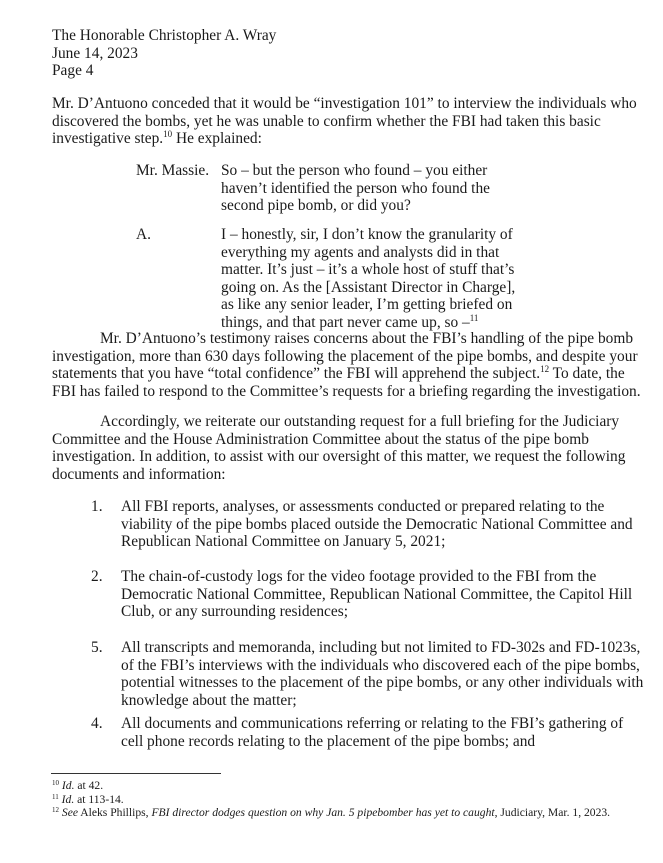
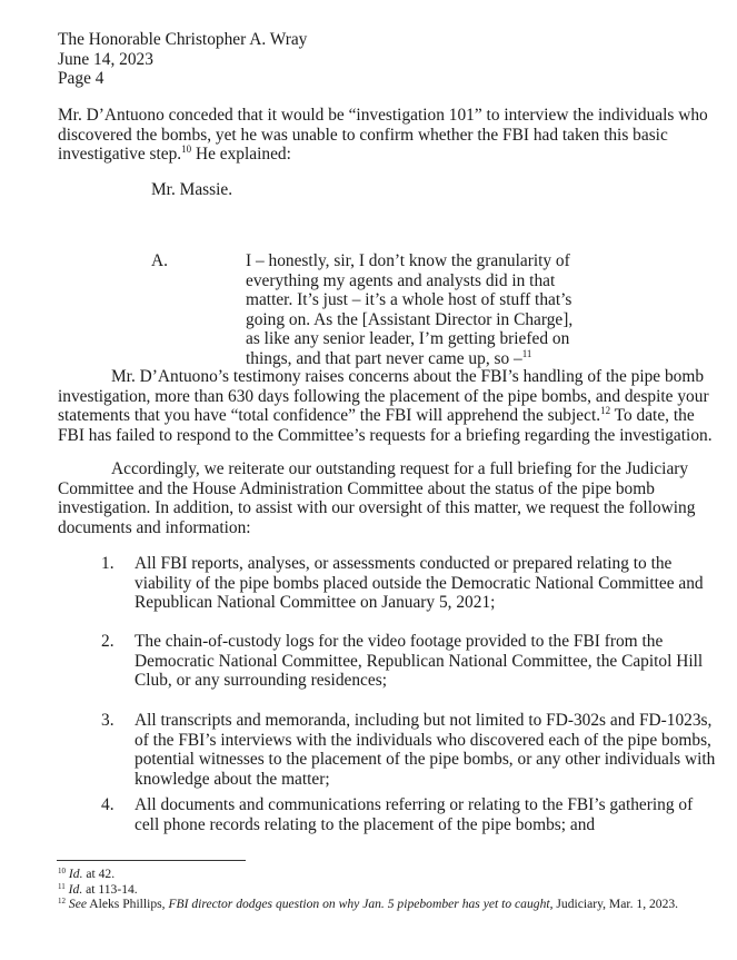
  The Honorable Christopher A. Wray
  June 14, 2023
  Page 4
  Mr. D’Antuono conceded that it would be “investigation 101” to interview the individuals who discovered the bombs, yet he was unable to confirm whether the FBI had taken this basic investigative step.10 He explained:
  Mr. Massie.
- So – but the person who found – you either haven’t identified the person who found the second pipe bomb, or did you?
  A.
  I – honestly, sir, I don’t know the granularity of everything my agents and analysts did in that matter. It’s just – it’s a whole host of stuff that’s going on. As the [Assistant Director in Charge], as like any senior leader, I’m getting briefed on things, and that part never came up, so –11
  Mr. D’Antuono’s testimony raises concerns about the FBI’s handling of the pipe bomb investigation, more than 630 days following the placement of the pipe bombs, and despite your statements that you have “total confidence” the FBI will apprehend the subject.12 To date, the FBI has failed to respond to the Committee’s requests for a briefing regarding the investigation.
  Accordingly, we reiterate our outstanding request for a full briefing for the Judiciary Committee and the House Administration Committee about the status of the pipe bomb investigation. In addition, to assist with our oversight of this matter, we request the following documents and information:
  1.
  All FBI reports, analyses, or assessments conducted or prepared relating to the viability of the pipe bombs placed outside the Democratic National Committee and Republican National Committee on January 5, 2021;
  2.
  The chain-of-custody logs for the video footage provided to the FBI from the Democratic National Committee, Republican National Committee, the Capitol Hill Club, or any surrounding residences;
- 5.
+ 3.
  All transcripts and memoranda, including but not limited to FD-302s and FD-1023s, of the FBI’s interviews with the individuals who discovered each of the pipe bombs, potential witnesses to the placement of the pipe bombs, or any other individuals with knowledge about the matter;
  4.
  All documents and communications referring or relating to the FBI’s gathering of cell phone records relating to the placement of the pipe bombs; and
  10 Id. at 42.
  11 Id. at 113-14.
  12 See Aleks Phillips, FBI director dodges question on why Jan. 5 pipebomber has yet to caught, Judiciary, Mar. 1, 2023.
